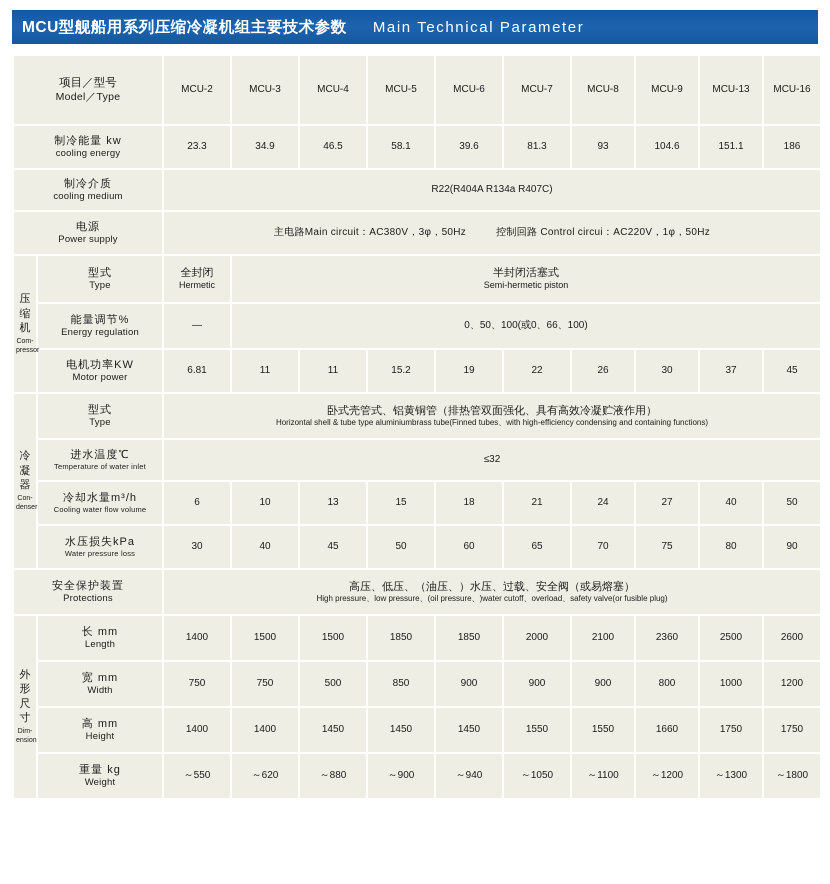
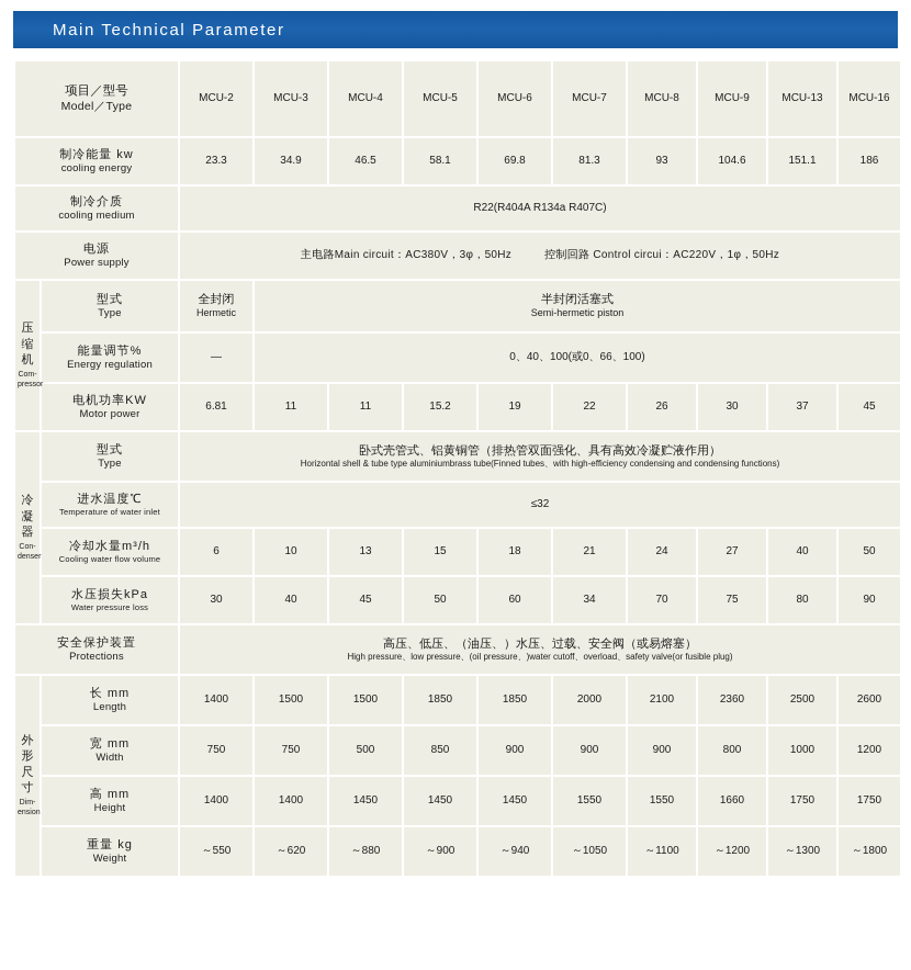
- MCU型舰船用系列压缩冷凝机组主要技术参数
  Main Technical Parameter
  项目／型号 Model／Type	MCU-2	MCU-3	MCU-4	MCU-5	MCU-6	MCU-7	MCU-8	MCU-9	MCU-13	MCU-16
- 制冷能量 kw cooling energy	23.3	34.9	46.5	58.1	39.6	81.3	93	104.6	151.1	186
+ 制冷能量 kw cooling energy	23.3	34.9	46.5	58.1	69.8	81.3	93	104.6	151.1	186
  制冷介质 cooling medium	R22(R404A R134a R407C)
  电源 Power supply	主电路Main circuit：AC380V，3φ，50Hz 控制回路 Control circui：AC220V，1φ，50Hz
  压缩机	型式 Type	全封闭 Hermetic	半封闭活塞式 Semi-hermetic piston
- 能量调节% Energy regulation	—	0、50、100(或0、66、100)
+ 能量调节% Energy regulation	—	0、40、100(或0、66、100)
  电机功率KW Motor power	6.81	11	11	15.2	19	22	26	30	37	45
- 冷凝器	型式 Type	卧式壳管式、铝黄铜管（排热管双面强化、具有高效冷凝贮液作用） Horizontal shell & tube type aluminiumbrass tube(Finned tubes、with high-efficiency condensing and containing functions)
+ 冷凝器	型式 Type	卧式壳管式、铝黄铜管（排热管双面强化、具有高效冷凝贮液作用） Horizontal shell & tube type aluminiumbrass tube(Finned tubes、with high-efficiency condensing and condensing functions)
  进水温度℃ Temperature of water inlet	≤32
  冷却水量m³/h Cooling water flow volume	6	10	13	15	18	21	24	27	40	50
- 水压损失kPa Water pressure loss	30	40	45	50	60	65	70	75	80	90
+ 水压损失kPa Water pressure loss	30	40	45	50	60	34	70	75	80	90
  安全保护装置 Protections	高压、低压、（油压、）水压、过载、安全阀（或易熔塞） High pressure、low pressure、(oil pressure、)water cutoff、overload、safety valve(or fusible plug)
  外形尺寸	长 mm Length	1400	1500	1500	1850	1850	2000	2100	2360	2500	2600
  宽 mm Width	750	750	500	850	900	900	900	800	1000	1200
  高 mm Height	1400	1400	1450	1450	1450	1550	1550	1660	1750	1750
  重量 kg Weight	～550	～620	～880	～900	～940	～1050	～1100	～1200	～1300	～1800
